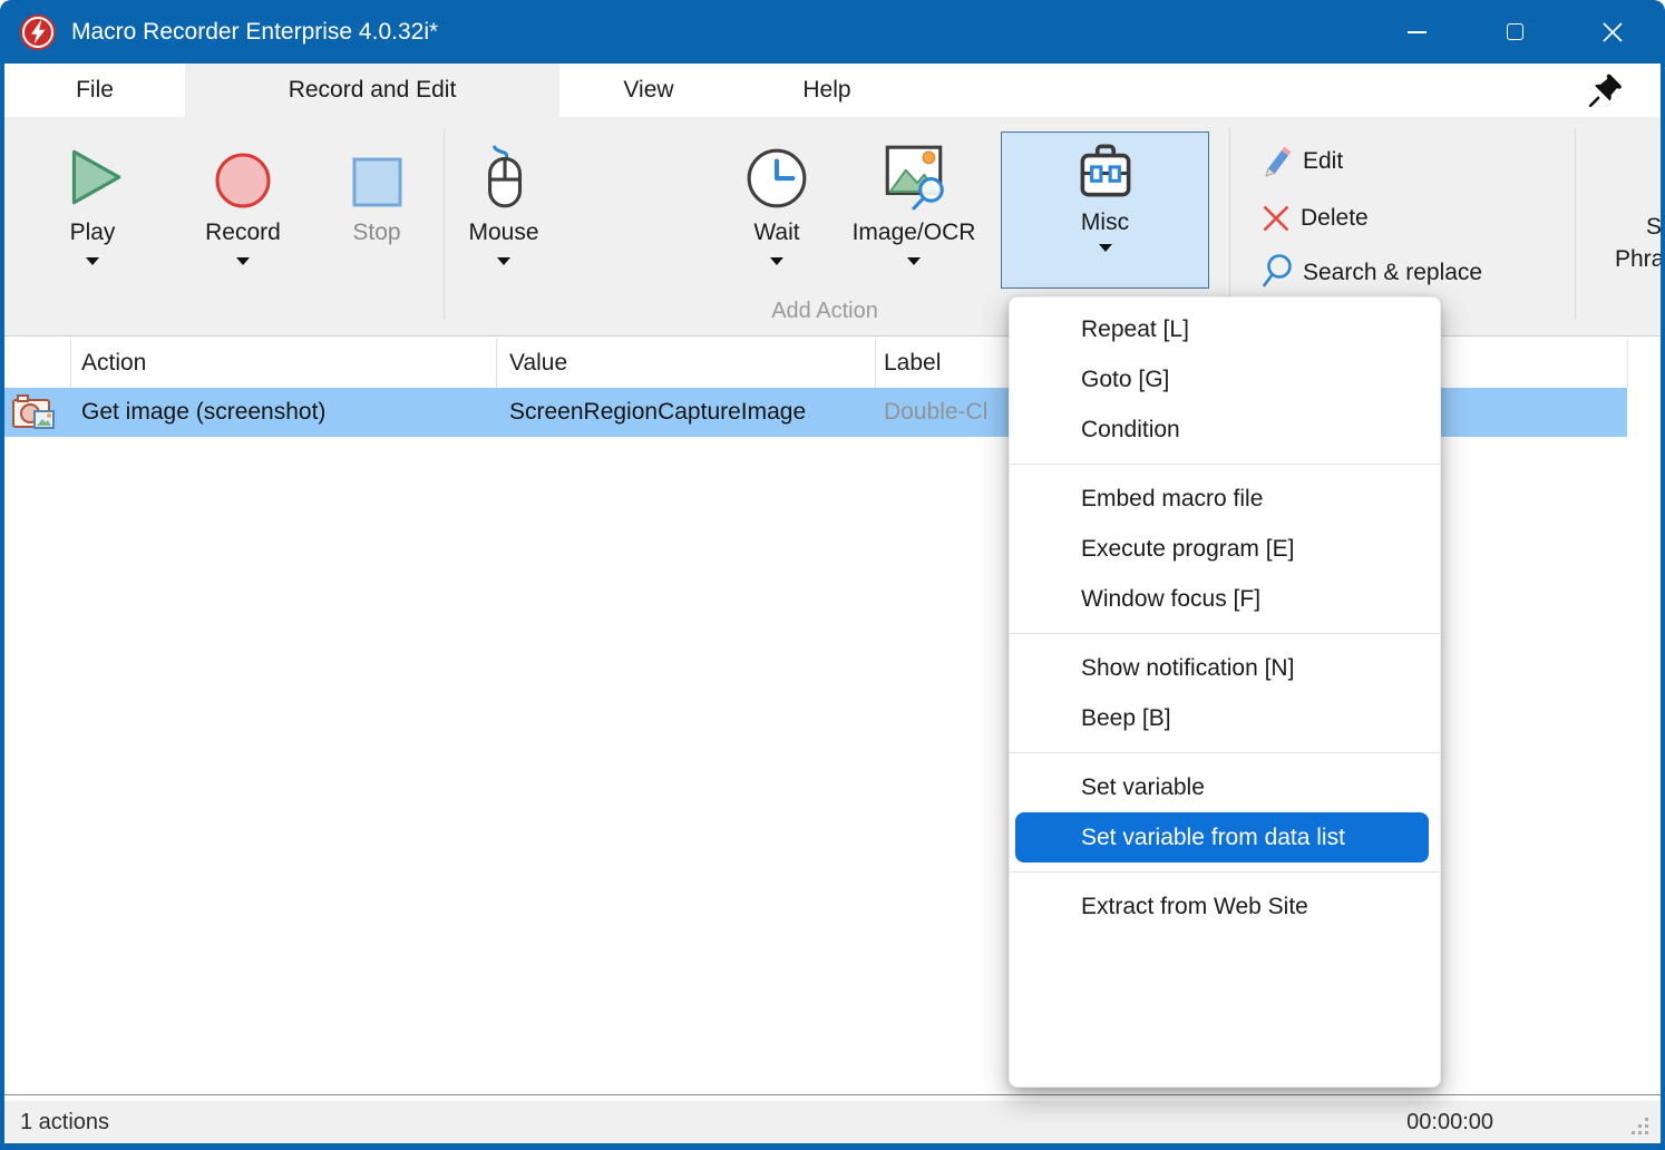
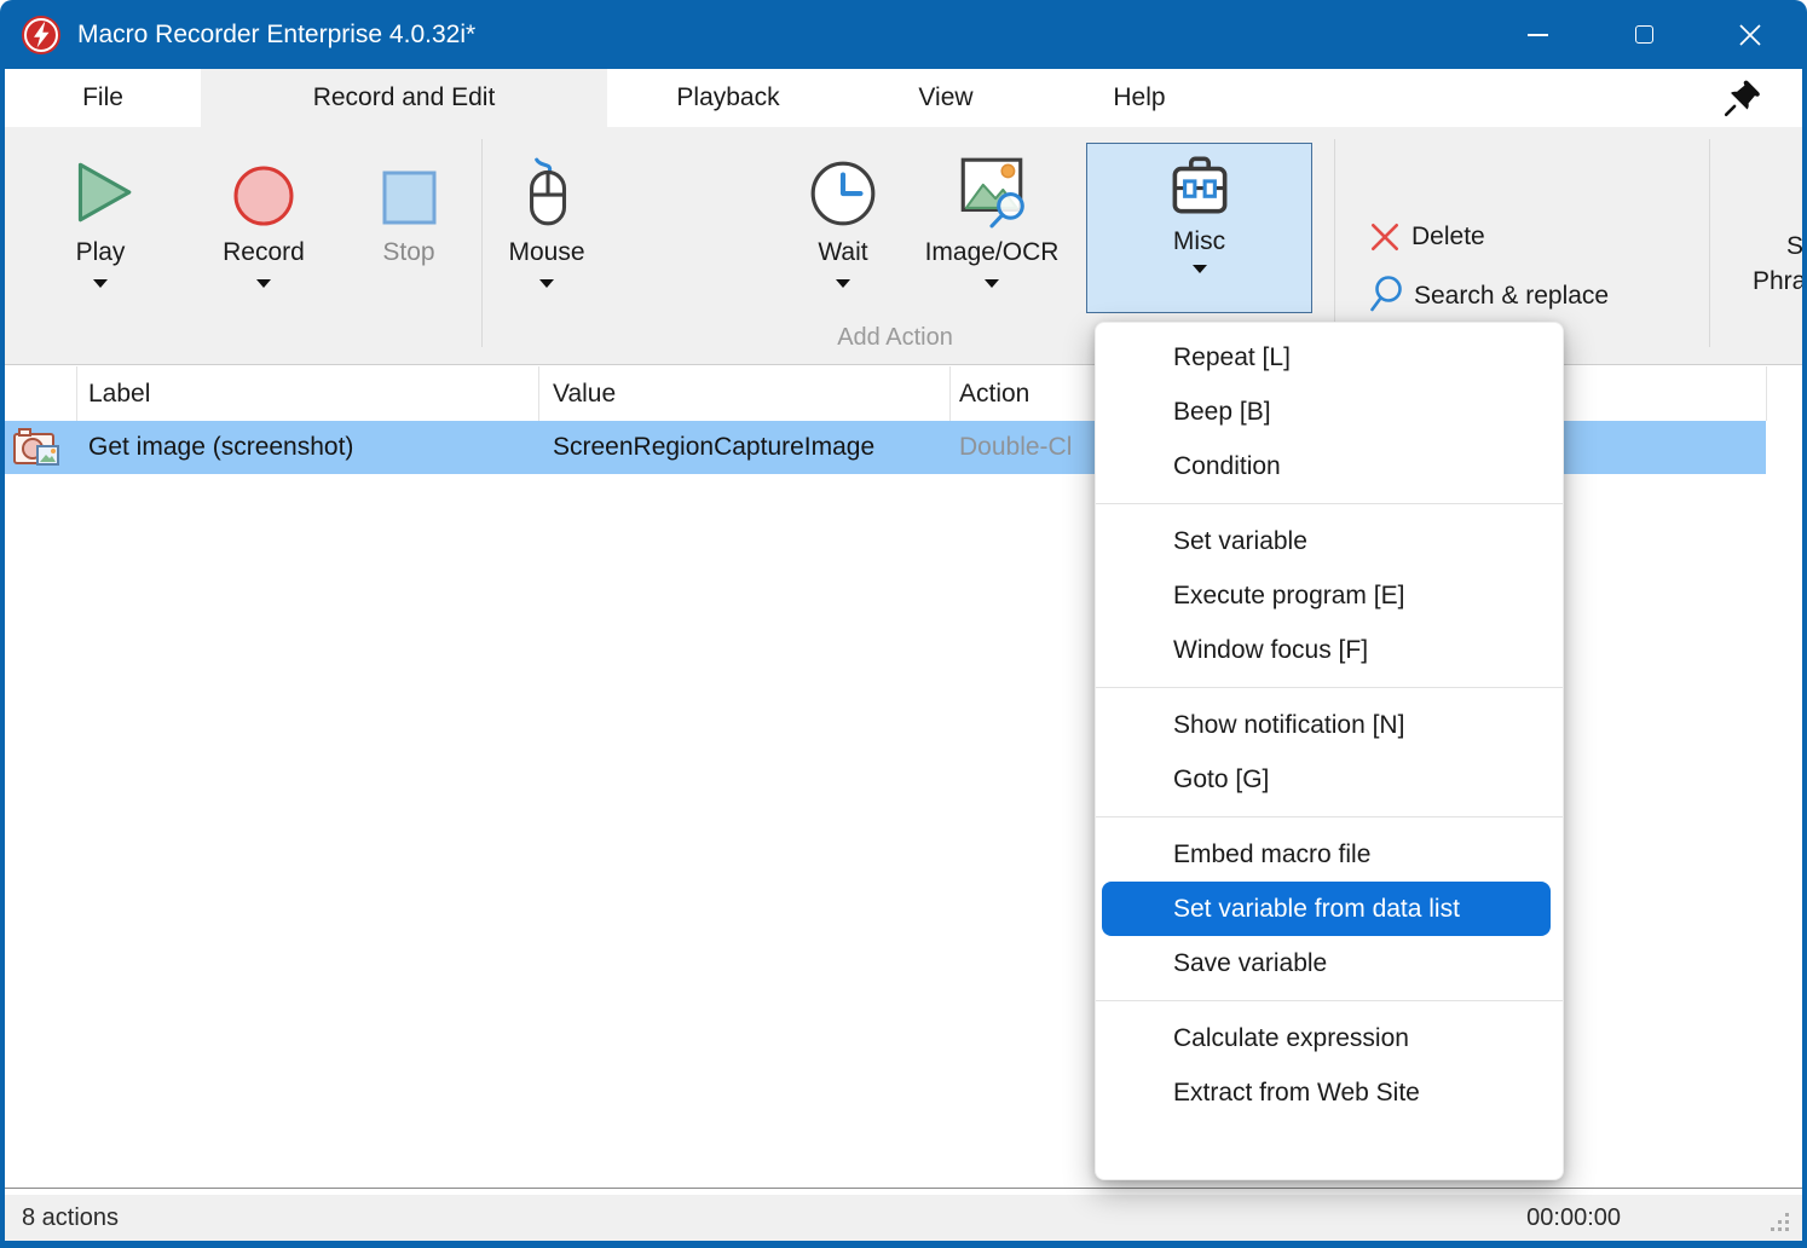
  Macro Recorder Enterprise 4.0.32i*
  File
  Record and Edit
+ Playback
  View
  Help
  Play
  Record
  Stop
  Mouse
  Wait
  Image/OCR
  Misc
  Add Action
- Edit
  Delete
  Search & replace
  S
  Phra
- Action
+ Label
  Value
- Label
+ Action
  Get image (screenshot)
  ScreenRegionCaptureImage
  Double-Cl
  Repeat [L]
- Goto [G]
+ Beep [B]
  Condition
- Embed macro file
+ Set variable
  Execute program [E]
  Window focus [F]
  Show notification [N]
- Beep [B]
+ Goto [G]
- Set variable
+ Embed macro file
  Set variable from data list
+ Save variable
+ Calculate expression
  Extract from Web Site
- 1 actions
+ 8 actions
  00:00:00
